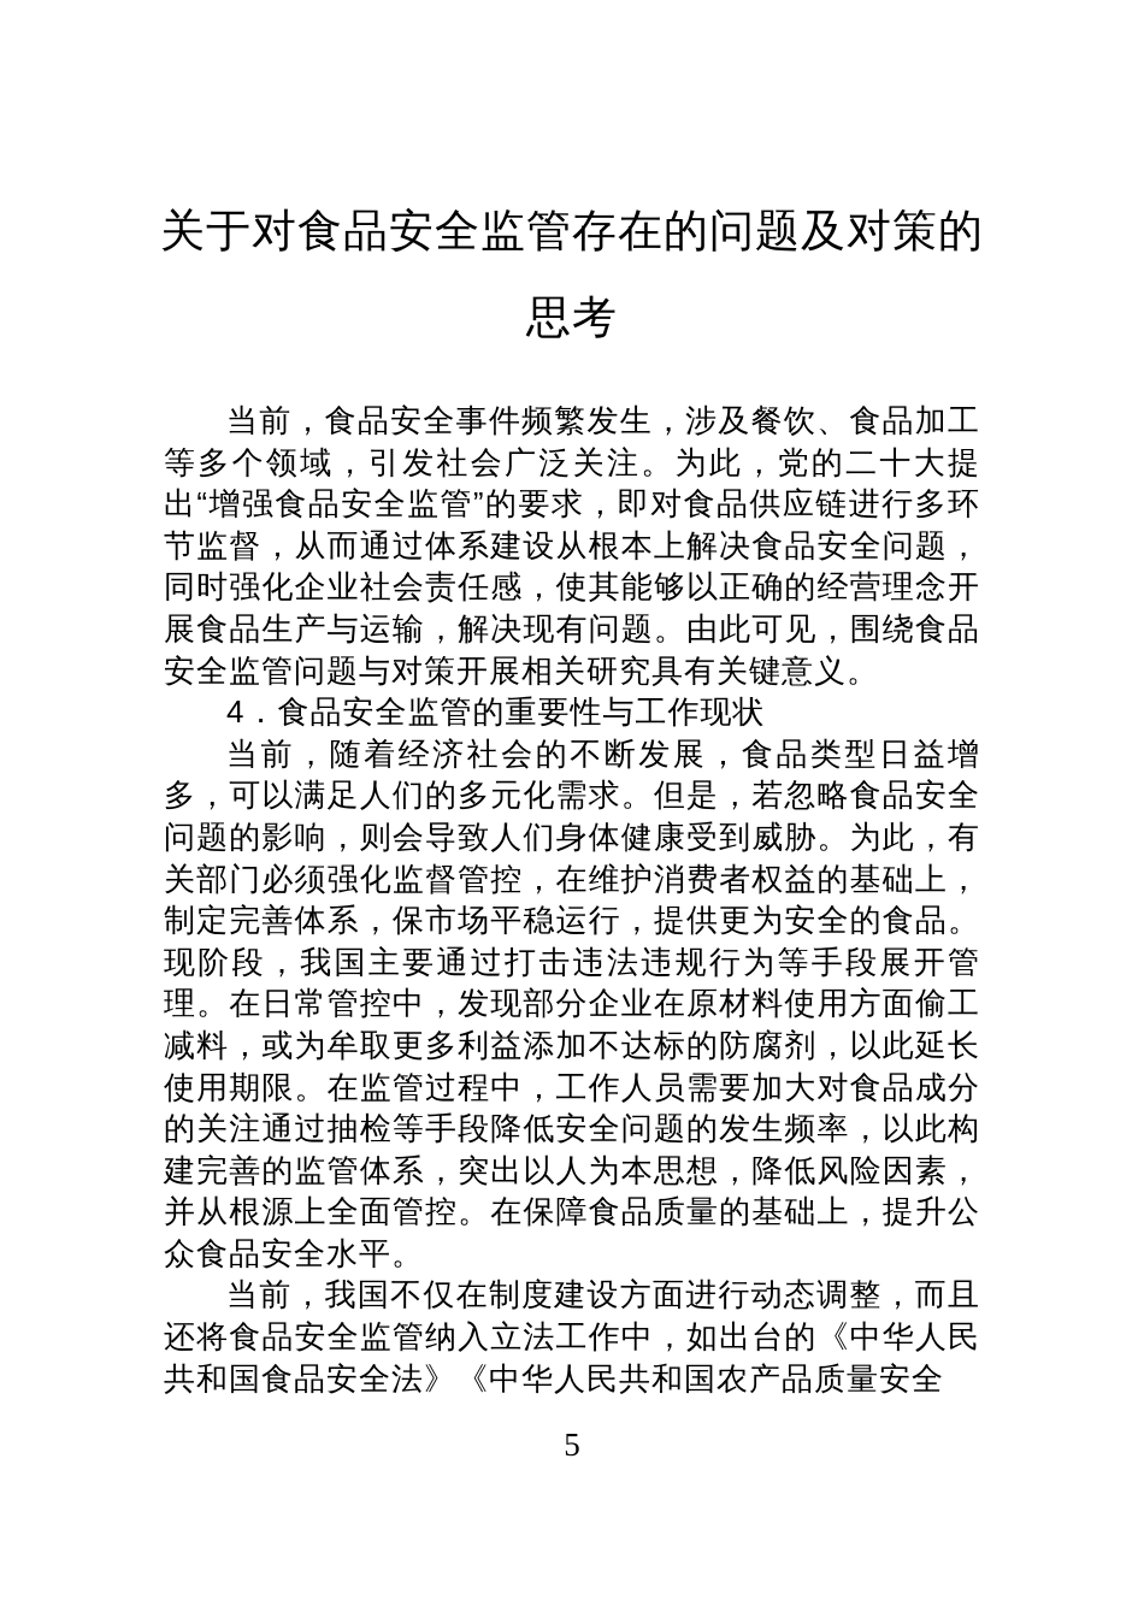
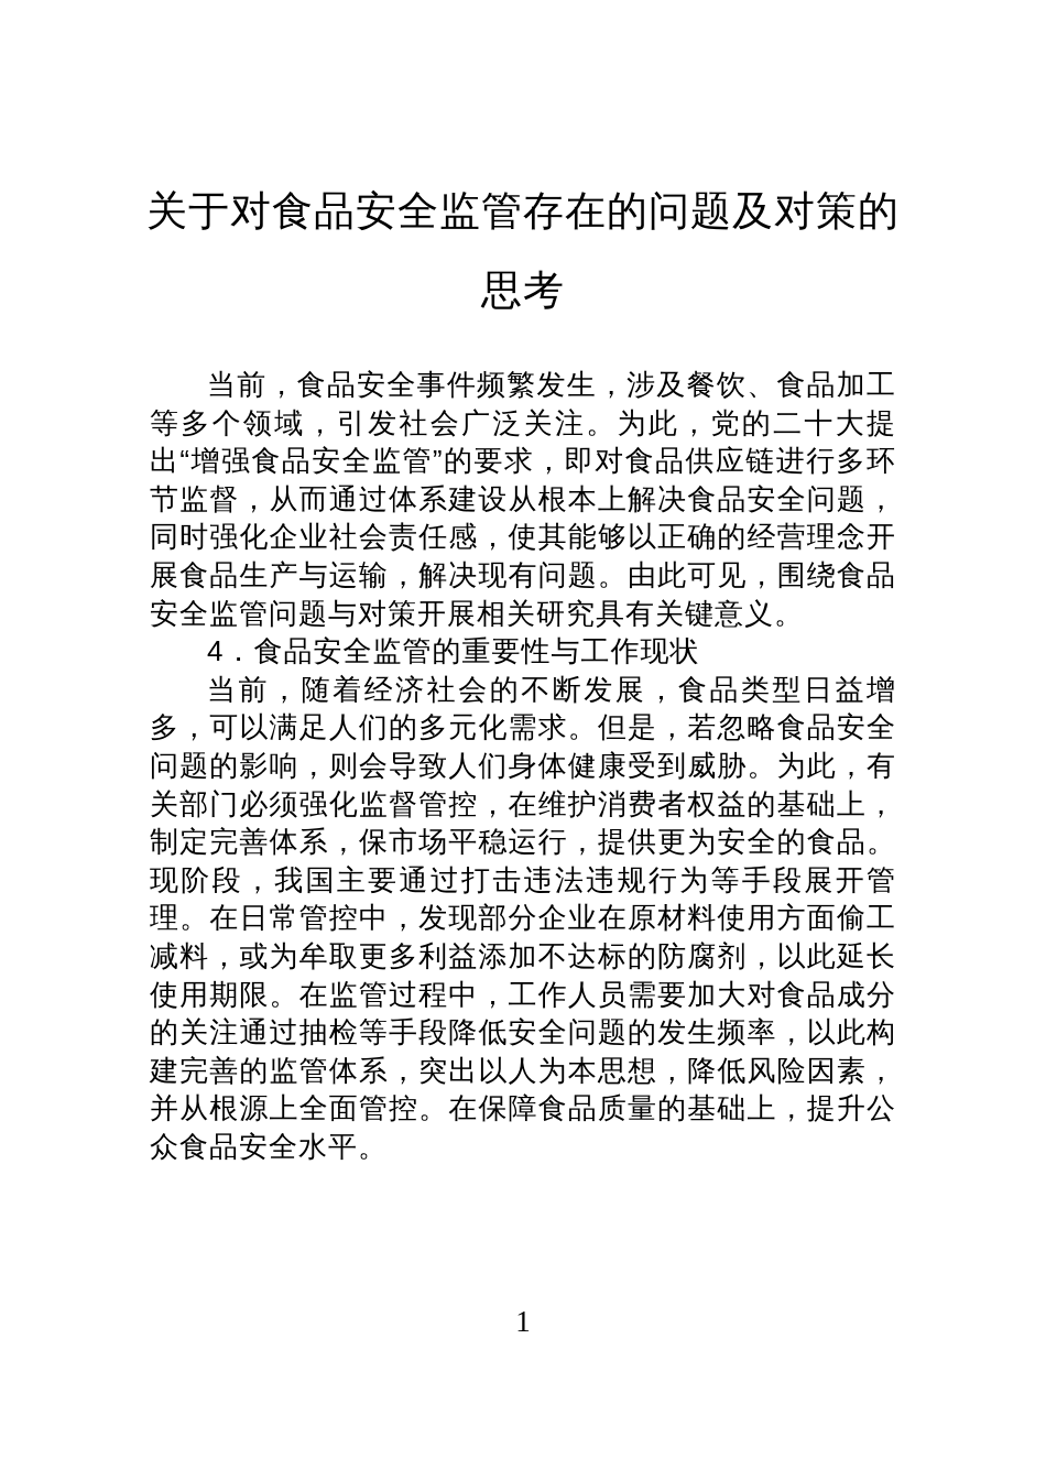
  关于对食品安全监管存在的问题及对策的
  思考
  当前，食品安全事件频繁发生，涉及餐饮、食品加工等多个领域，引发社会广泛关注。为此，党的二十大提出“增强食品安全监管”的要求，即对食品供应链进行多环节监督，从而通过体系建设从根本上解决食品安全问题，同时强化企业社会责任感，使其能够以正确的经营理念开展食品生产与运输，解决现有问题。由此可见，围绕食品安全监管问题与对策开展相关研究具有关键意义。
  4．食品安全监管的重要性与工作现状
  当前，随着经济社会的不断发展，食品类型日益增多，可以满足人们的多元化需求。但是，若忽略食品安全问题的影响，则会导致人们身体健康受到威胁。为此，有关部门必须强化监督管控，在维护消费者权益的基础上，制定完善体系，保市场平稳运行，提供更为安全的食品。现阶段，我国主要通过打击违法违规行为等手段展开管理。在日常管控中，发现部分企业在原材料使用方面偷工减料，或为牟取更多利益添加不达标的防腐剂，以此延长使用期限。在监管过程中，工作人员需要加大对食品成分的关注通过抽检等手段降低安全问题的发生频率，以此构建完善的监管体系，突出以人为本思想，降低风险因素，并从根源上全面管控。在保障食品质量的基础上，提升公众食品安全水平。
- 当前，我国不仅在制度建设方面进行动态调整，而且还将食品安全监管纳入立法工作中，如出台的《中华人民共和国食品安全法》《中华人民共和国农产品质量安全
- 5
+ 1
